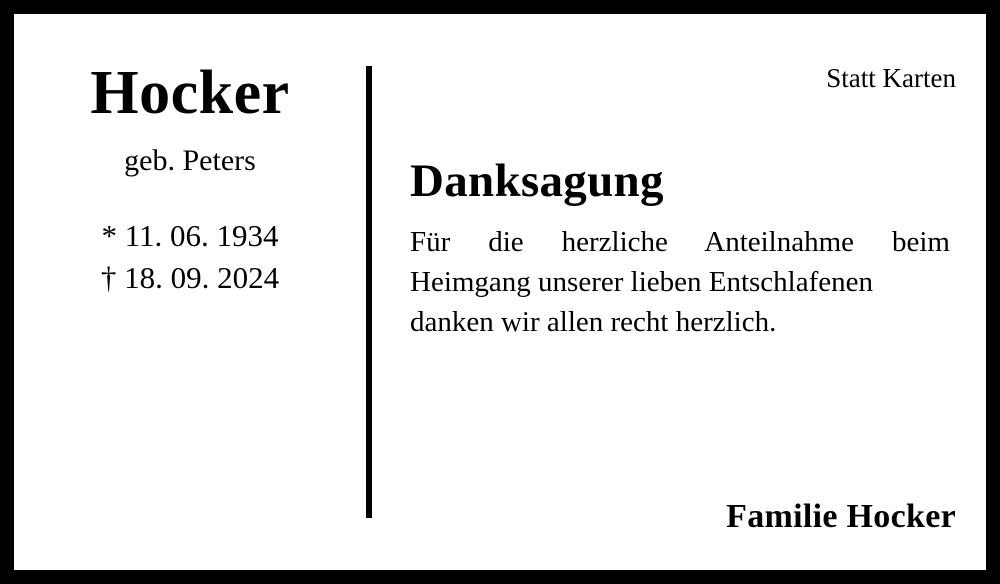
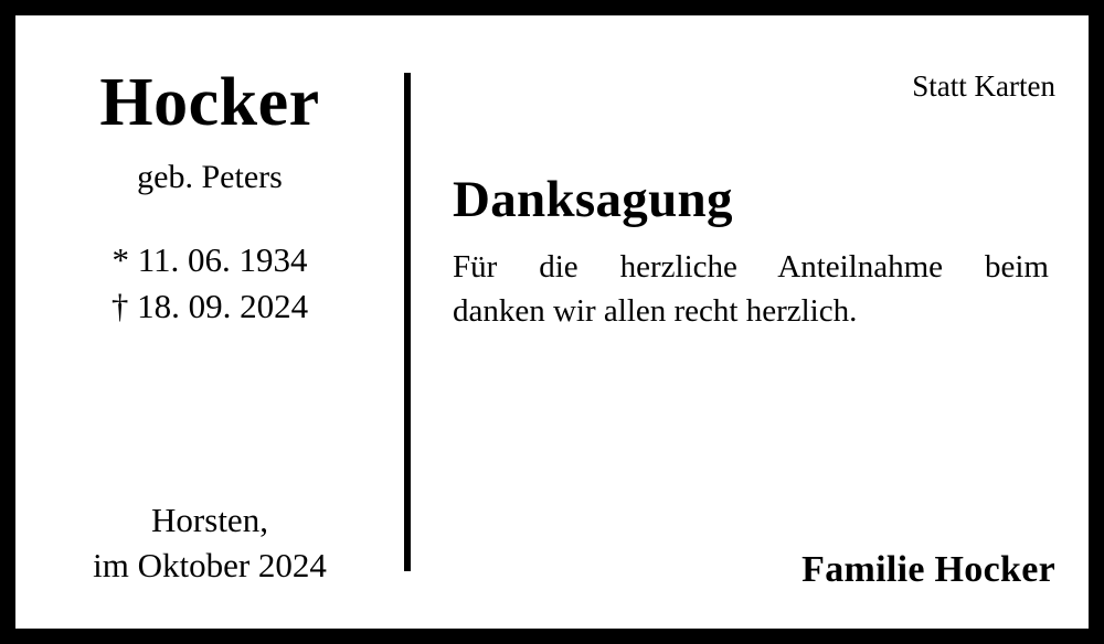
  Hocker
  geb. Peters
  * 11. 06. 1934
  † 18. 09. 2024
+ Horsten,
+ im Oktober 2024
  Statt Karten
  Danksagung
  Für die herzliche Anteilnahme beim
- Heimgang unserer lieben Entschlafenen
  danken wir allen recht herzlich.
  Familie Hocker
